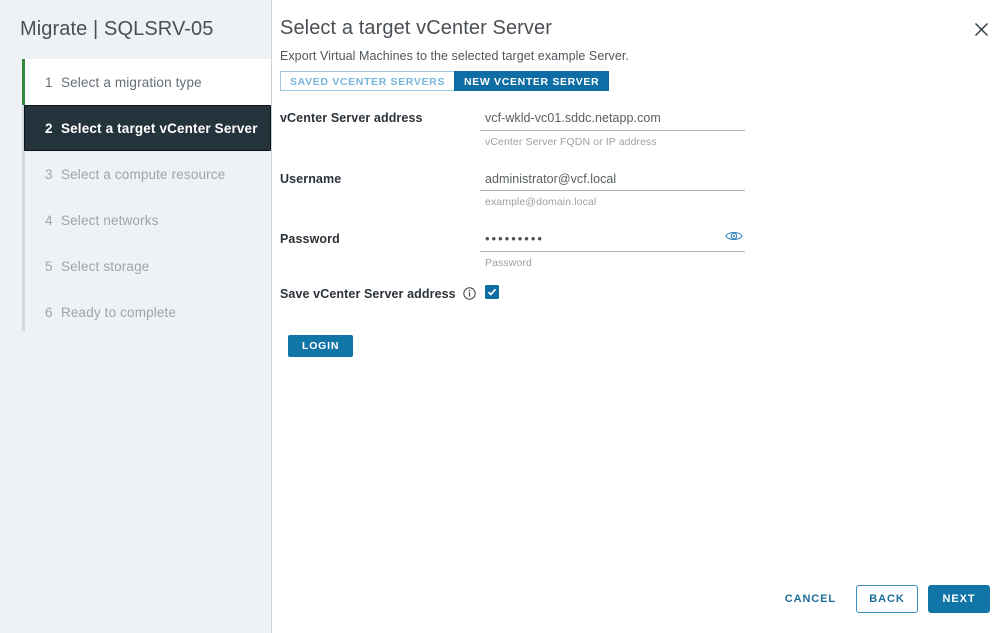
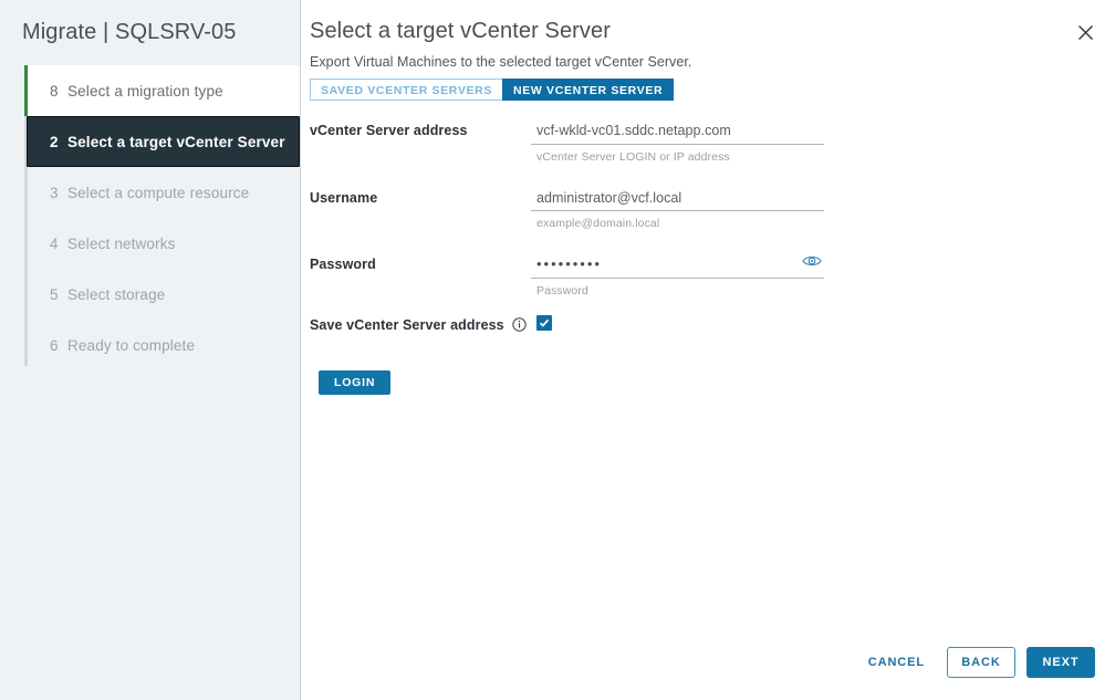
  Migrate | SQLSRV-05
- 1
+ 8
  Select a migration type
  2
  Select a target vCenter Server
  3
  Select a compute resource
  4
  Select networks
  5
  Select storage
  6
  Ready to complete
  Select a target vCenter Server
- Export Virtual Machines to the selected target example Server.
+ Export Virtual Machines to the selected target vCenter Server.
  SAVED VCENTER SERVERS
  NEW VCENTER SERVER
  vCenter Server address
  vcf-wkld-vc01.sddc.netapp.com
- vCenter Server FQDN or IP address
+ vCenter Server LOGIN or IP address
  Username
  administrator@vcf.local
  example@domain.local
  Password
  •••••••••
  Password
  Save vCenter Server address
  LOGIN
  CANCEL
  BACK
  NEXT
